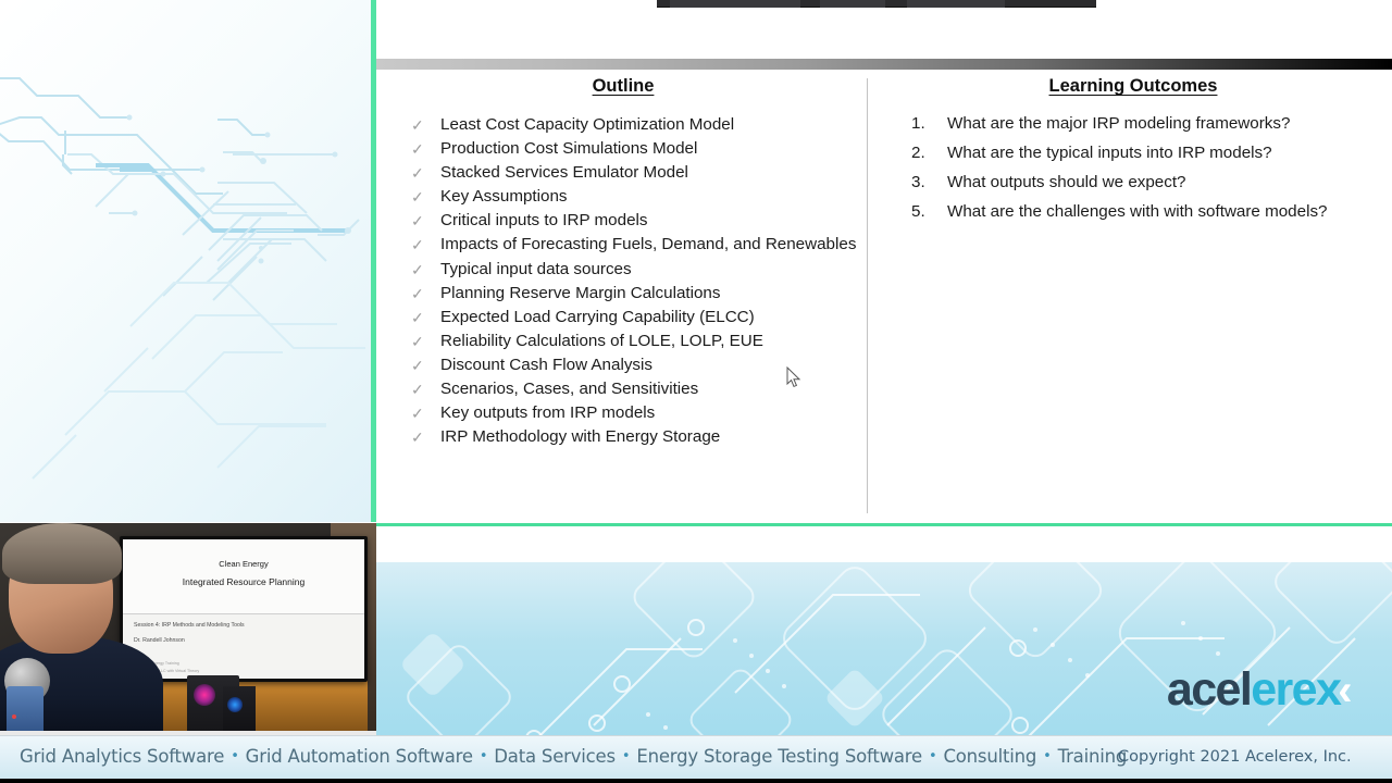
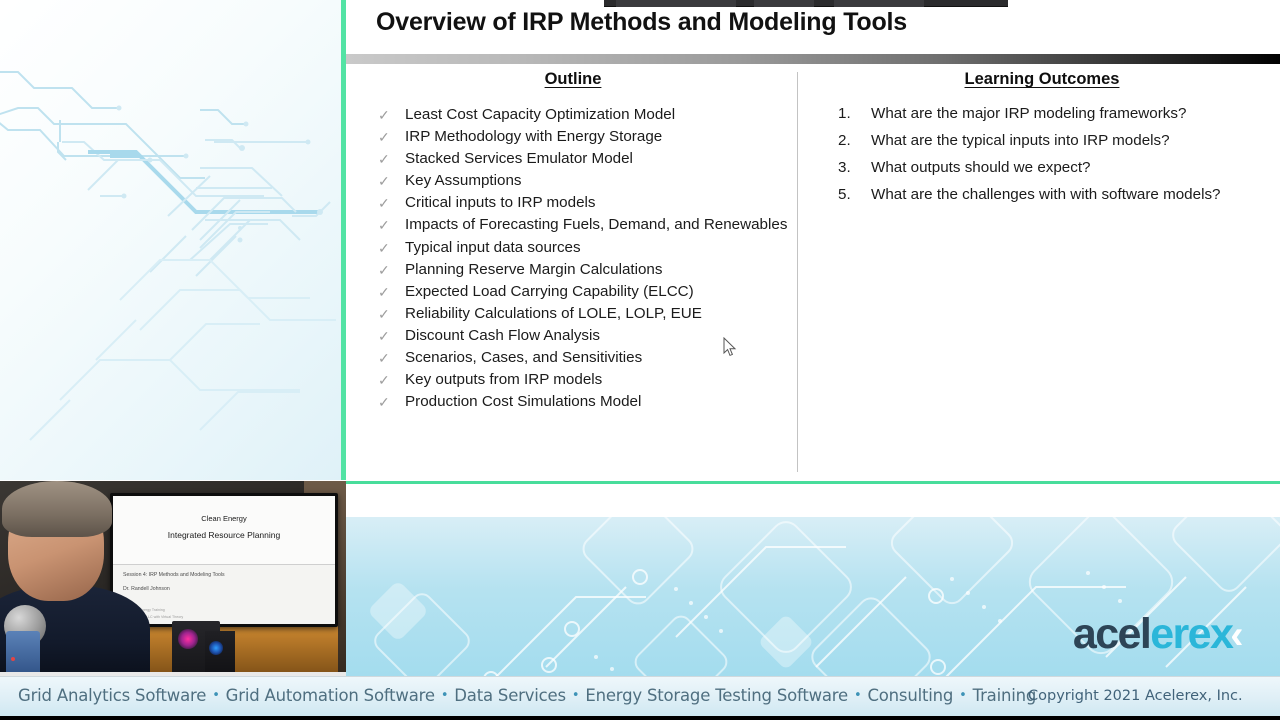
+ Overview of IRP Methods and Modeling Tools
  Outline
  ✓
  Least Cost Capacity Optimization Model
  ✓
- Production Cost Simulations Model
+ IRP Methodology with Energy Storage
  ✓
  Stacked Services Emulator Model
  ✓
  Key Assumptions
  ✓
  Critical inputs to IRP models
  ✓
  Impacts of Forecasting Fuels, Demand, and Renewables
  ✓
  Typical input data sources
  ✓
  Planning Reserve Margin Calculations
  ✓
  Expected Load Carrying Capability (ELCC)
  ✓
  Reliability Calculations of LOLE, LOLP, EUE
  ✓
  Discount Cash Flow Analysis
  ✓
  Scenarios, Cases, and Sensitivities
  ✓
  Key outputs from IRP models
  ✓
- IRP Methodology with Energy Storage
+ Production Cost Simulations Model
  Learning Outcomes
  1.
  What are the major IRP modeling frameworks?
  2.
  What are the typical inputs into IRP models?
  3.
  What outputs should we expect?
  5.
  What are the challenges with with software models?
  Clean Energy
  Integrated Resource Planning
  acelerex‹
  Grid Analytics Software • Grid Automation Software • Data Services • Energy Storage Testing Software • Consulting • Training
  Copyright 2021 Acelerex, Inc.
